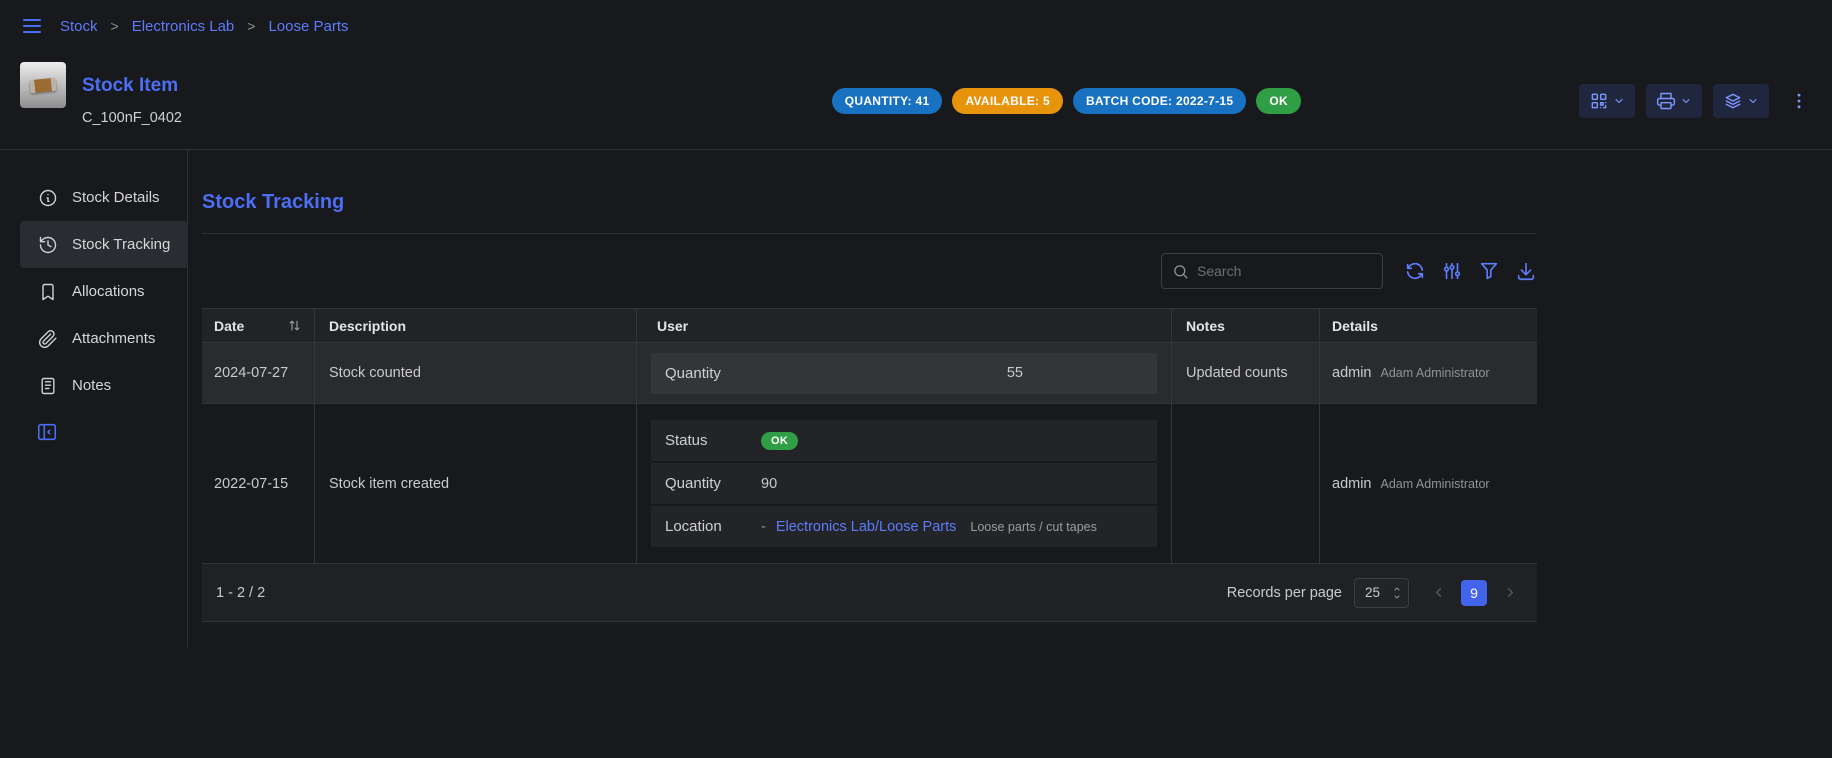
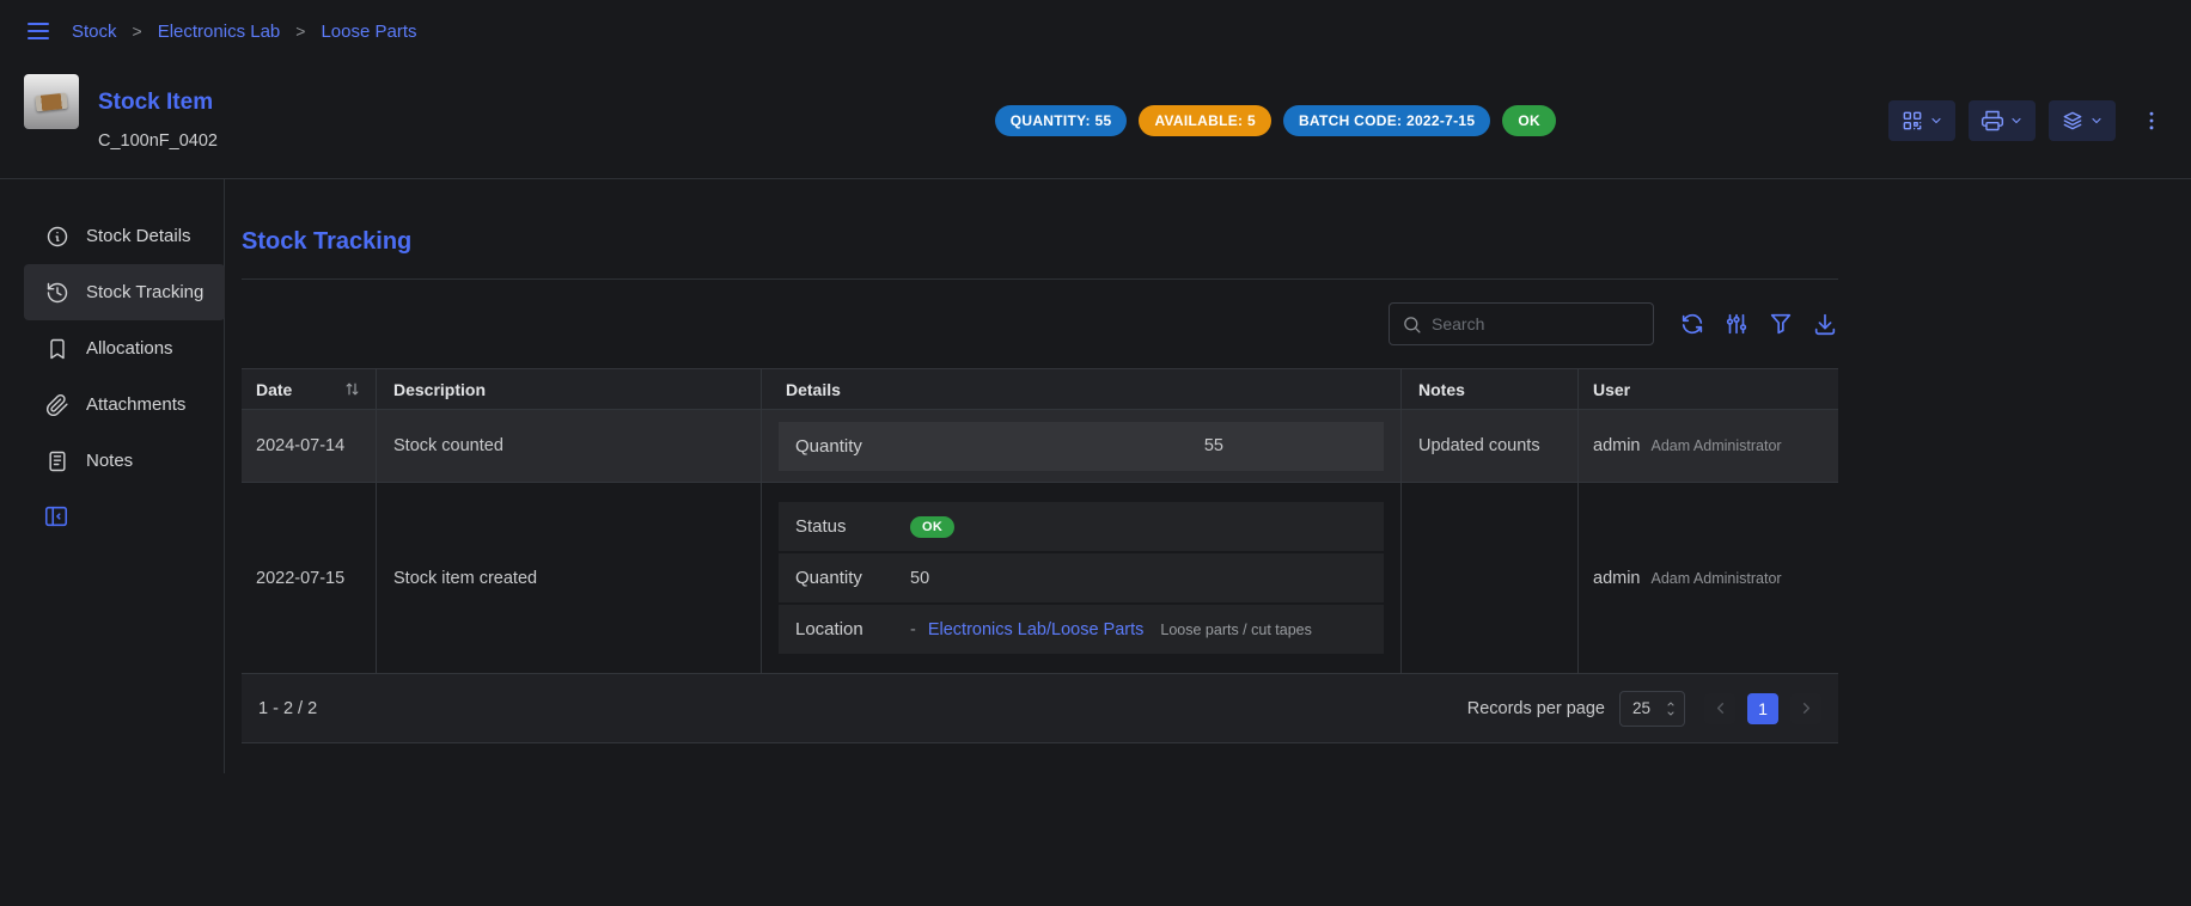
  Stock
  >
  Electronics Lab
  >
  Loose Parts
  Stock Item
  C_100nF_0402
- QUANTITY: 41
+ QUANTITY: 55
  AVAILABLE: 5
  BATCH CODE: 2022-7-15
  OK
  Stock Details
  Stock Tracking
  Allocations
  Attachments
  Notes
  Stock Tracking
  Search
  Date
  Description
- User
+ Details
  Notes
- Details
+ User
- 2024-07-27
+ 2024-07-14
  Stock counted
  Quantity
  55
  Updated counts
  admin
  Adam Administrator
  2022-07-15
  Stock item created
  Status
  OK
  Quantity
- 90
+ 50
  Location
  -
  Electronics Lab/Loose Parts
  Loose parts / cut tapes
  admin
  Adam Administrator
  1 - 2 / 2
  Records per page
  25
- 9
+ 1
